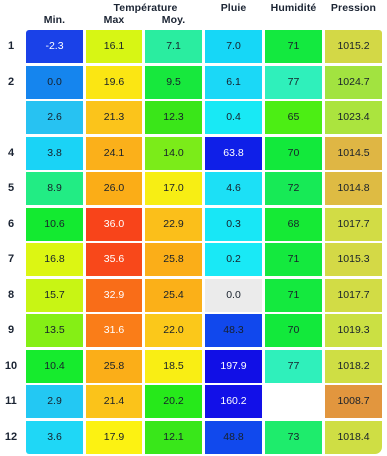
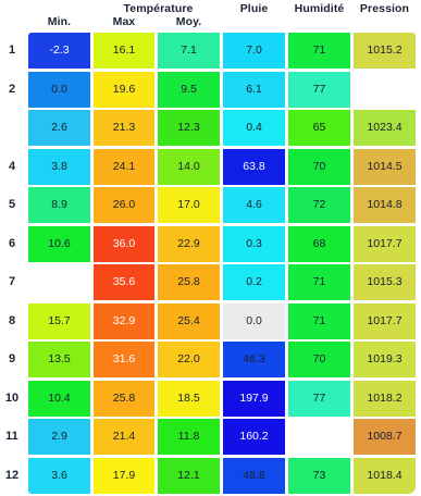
  Température
  Min.
  Max
  Moy.
  Pluie
  Humidité
  Pression
  1
  -2.3
  16.1
  7.1
  7.0
  71
  1015.2
  2
  0.0
  19.6
  9.5
  6.1
  77
- 1024.7
  2.6
  21.3
  12.3
  0.4
  65
  1023.4
  4
  3.8
  24.1
  14.0
  63.8
  70
  1014.5
  5
  8.9
  26.0
  17.0
  4.6
  72
  1014.8
  6
  10.6
  36.0
  22.9
  0.3
  68
  1017.7
  7
- 16.8
  35.6
  25.8
  0.2
  71
  1015.3
  8
  15.7
  32.9
  25.4
  0.0
  71
  1017.7
  9
  13.5
  31.6
  22.0
  48.3
  70
  1019.3
  10
  10.4
  25.8
  18.5
  197.9
  77
  1018.2
  11
  2.9
  21.4
- 20.2
+ 11.8
  160.2
  1008.7
  12
  3.6
  17.9
  12.1
  48.8
  73
  1018.4
